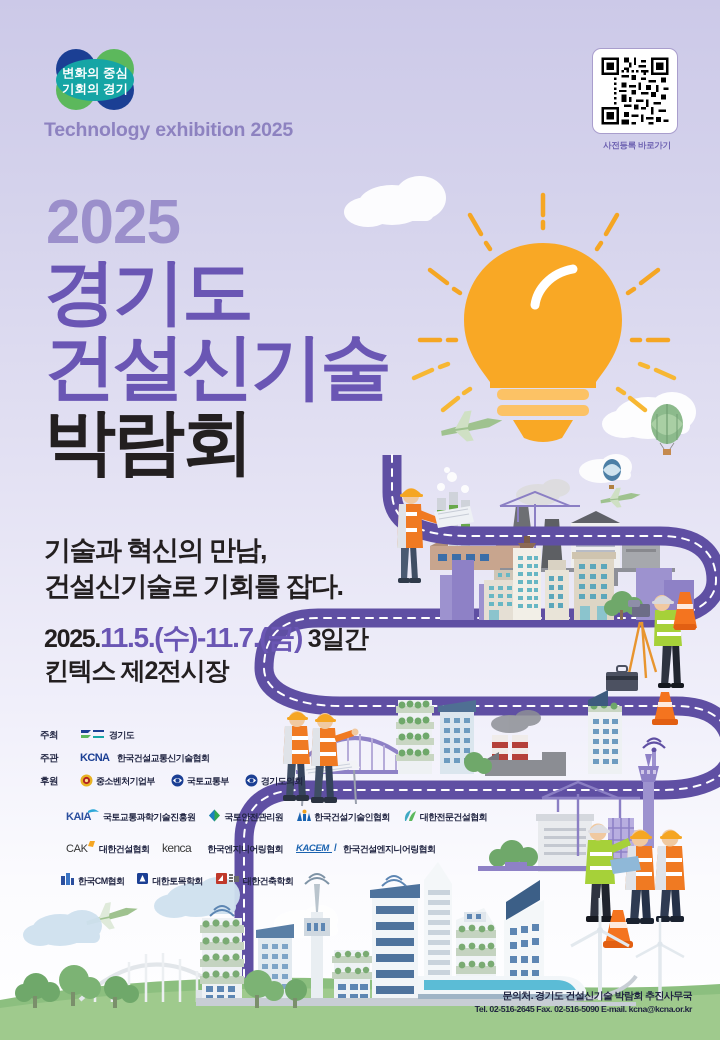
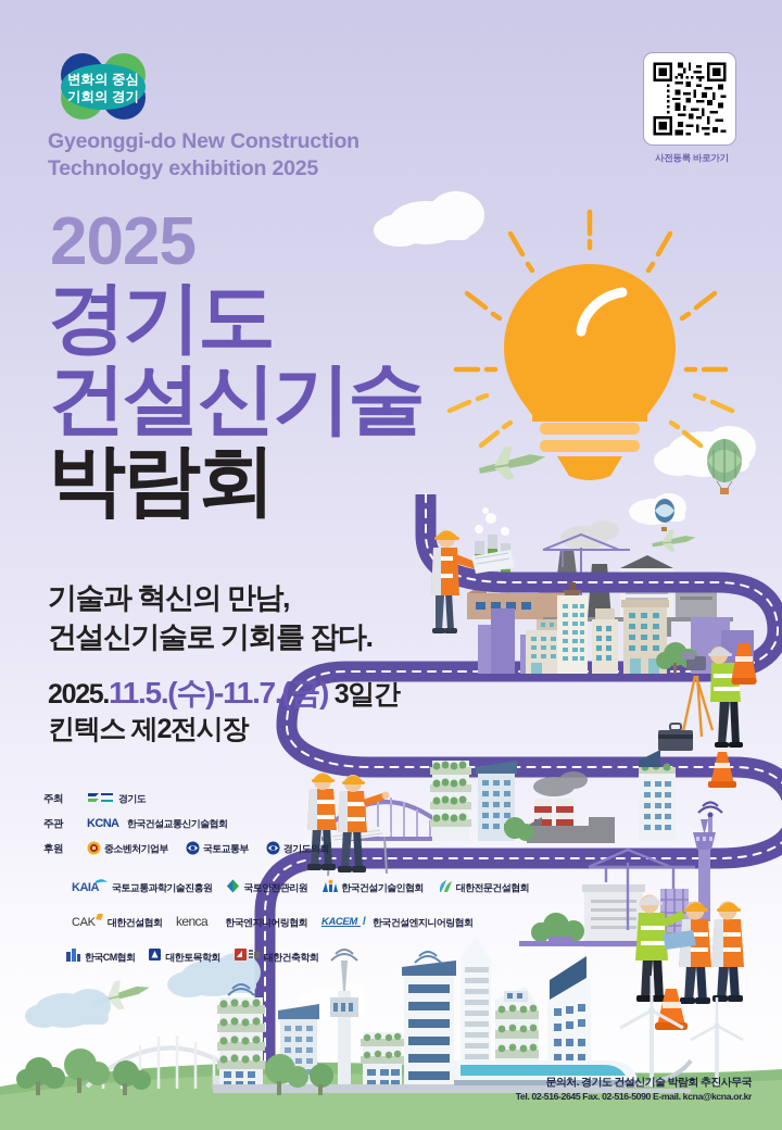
  변화의 중심
  기회의 경기
+ Gyeonggi-do New Construction
  Technology exhibition 2025
  사전등록 바로가기
  2025
  경기도
  건설신기술
  박람회
  기술과 혁신의 만남,
  건설신기술로 기회를 잡다.
  2025.11.5.(수)-11.7.(금) 3일간
  킨텍스 제2전시장
  주최
  경기도
  주관
  KCNA
  한국건설교통신기술협회
  후원
  중소벤처기업부
  국토교통부
  경기도의회
  KAIA
  국토교통과학기술진흥원
  국토안전관리원
  한국건설기술인협회
  대한전문건설협회
  CAK
  대한건설협회
  kenca
  한국엔지니어링협회
  KACEM
  /
  한국건설엔지니어링협회
  한국CM협회
  대한토목학회
  대한건축학회
  문의처. 경기도 건설신기술 박람회 추진사무국
  Tel. 02-516-2645 Fax. 02-516-5090 E-mail. kcna@kcna.or.kr
